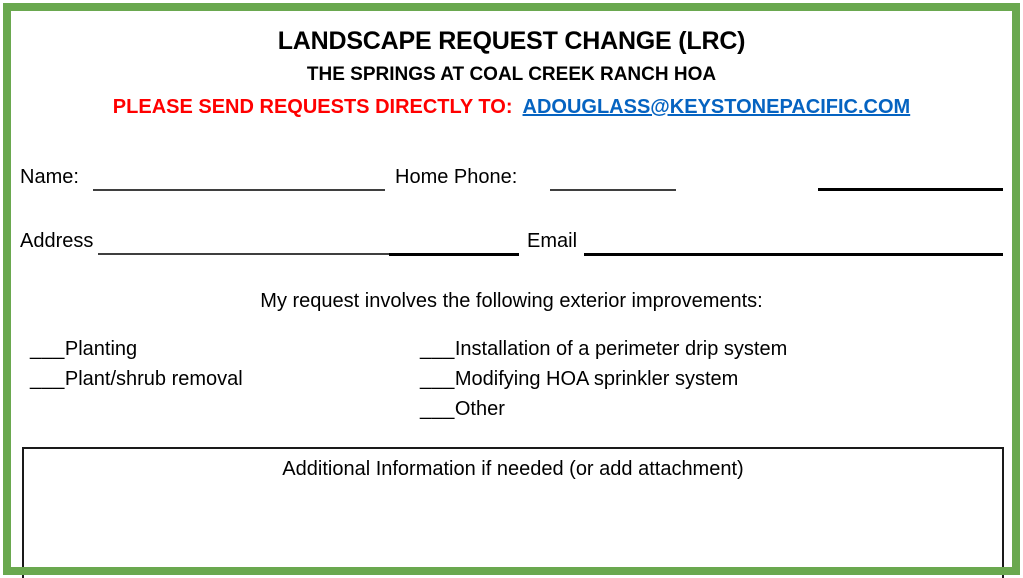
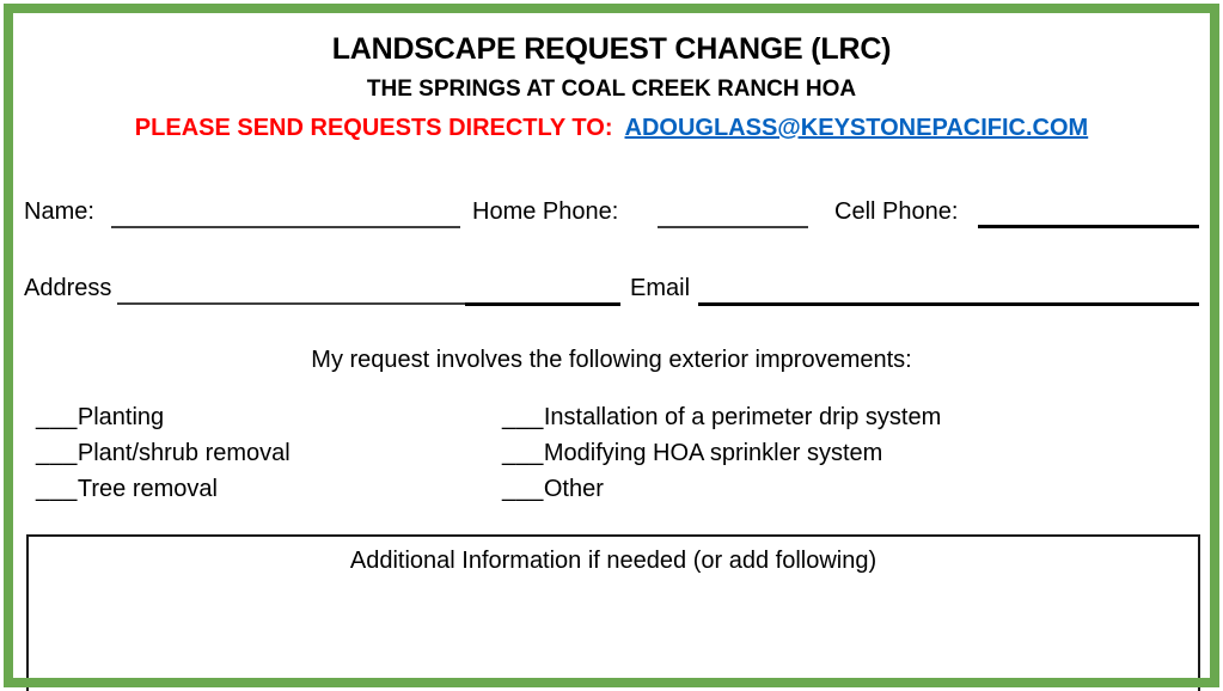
  LANDSCAPE REQUEST CHANGE (LRC)
  THE SPRINGS AT COAL CREEK RANCH HOA
  PLEASE SEND REQUESTS DIRECTLY TO: ADOUGLASS@KEYSTONEPACIFIC.COM
  Name:
  Home Phone:
+ Cell Phone:
  Address
  Email
  My request involves the following exterior improvements:
  ___Planting
  ___Plant/shrub removal
+ ___Tree removal
  ___Installation of a perimeter drip system
  ___Modifying HOA sprinkler system
  ___Other
- Additional Information if needed (or add attachment)
+ Additional Information if needed (or add following)
